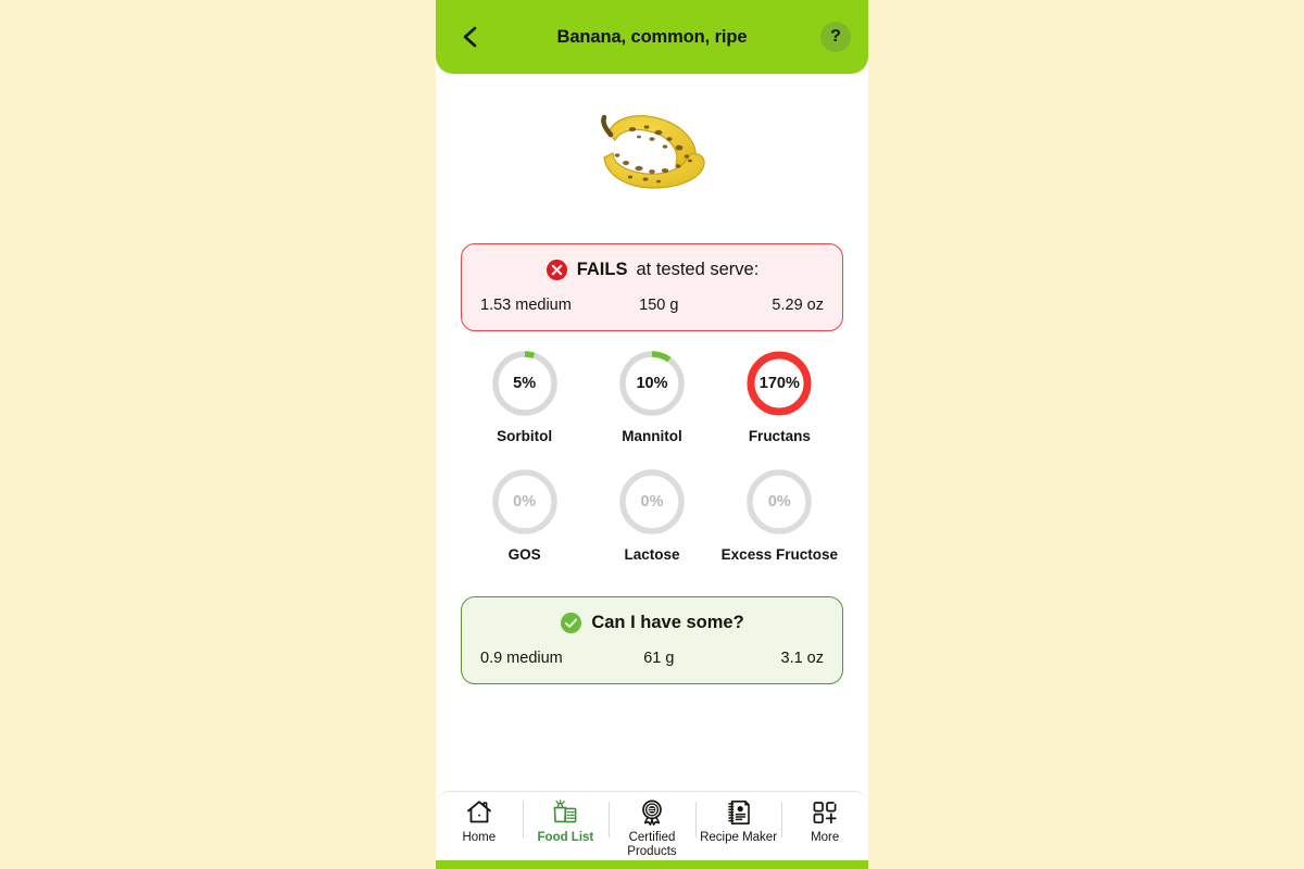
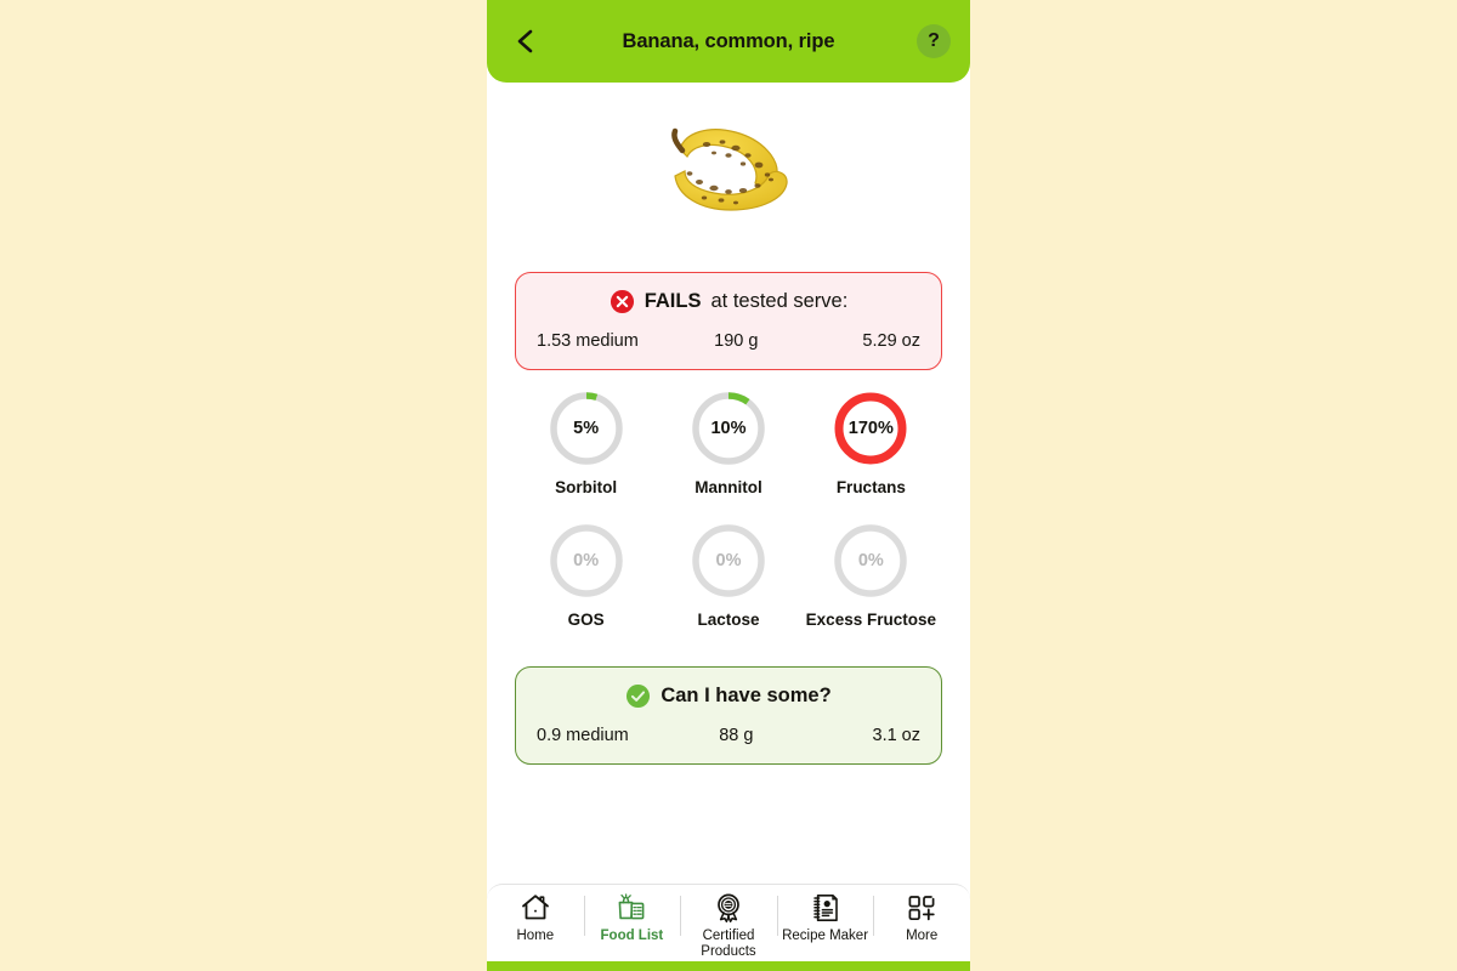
  Banana, common, ripe
  ?
  FAILS
  at tested serve:
  1.53 medium
- 150 g
+ 190 g
  5.29 oz
  5%
  Sorbitol
  10%
  Mannitol
  170%
  Fructans
  0%
  GOS
  0%
  Lactose
  0%
  Excess Fructose
  Can I have some?
  0.9 medium
- 61 g
+ 88 g
  3.1 oz
  Home
  Food List
  Certified Products
  Recipe Maker
  More
